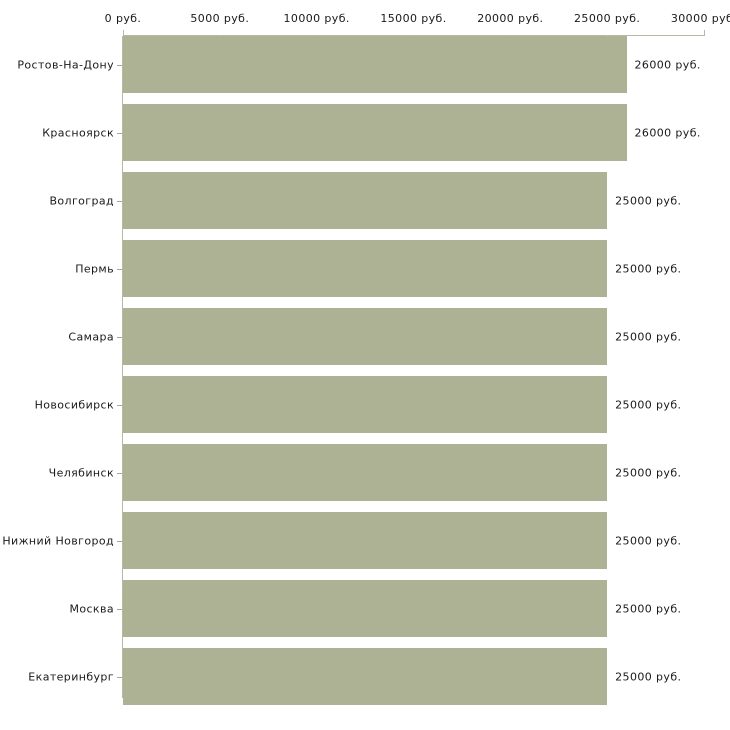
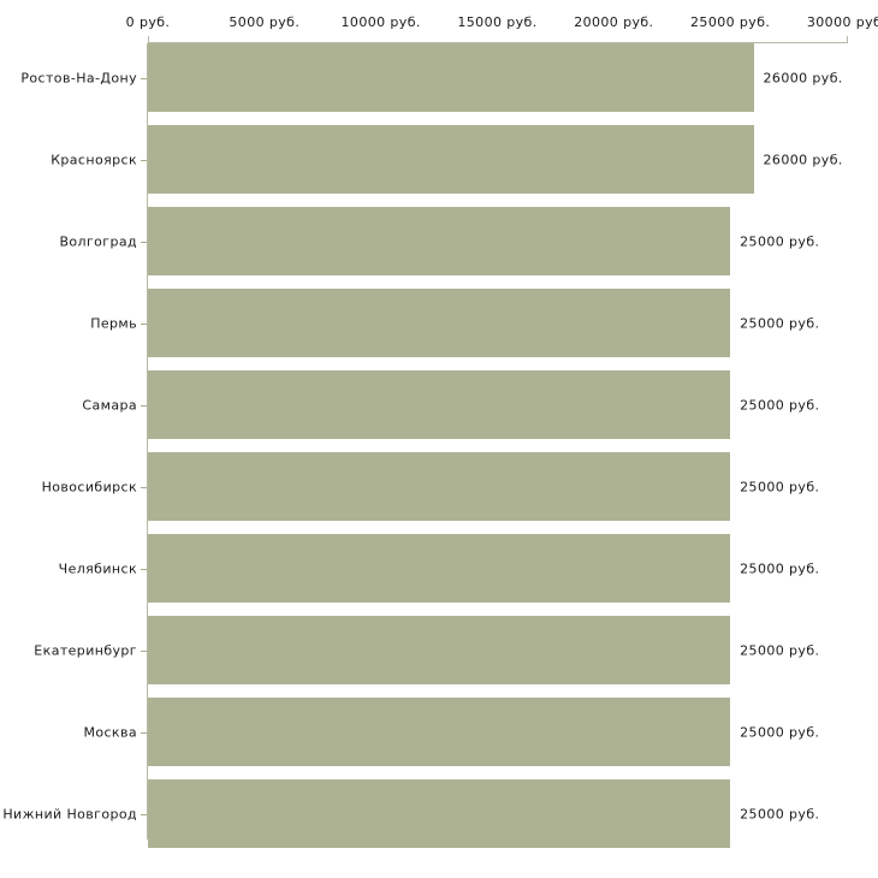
  0 руб.
  5000 руб.
  10000 руб.
  15000 руб.
  20000 руб.
  25000 руб.
  30000 ру
  Ростов-На-Дону
  26000 руб.
  Красноярск
  26000 руб.
  Волгоград
  25000 руб.
  Пермь
  25000 руб.
  Самара
  25000 руб.
  Новосибирск
  25000 руб.
  Челябинск
  25000 руб.
- Нижний Новгород
+ Екатеринбург
  25000 руб.
  Москва
  25000 руб.
- Екатеринбург
+ Нижний Новгород
  25000 руб.
